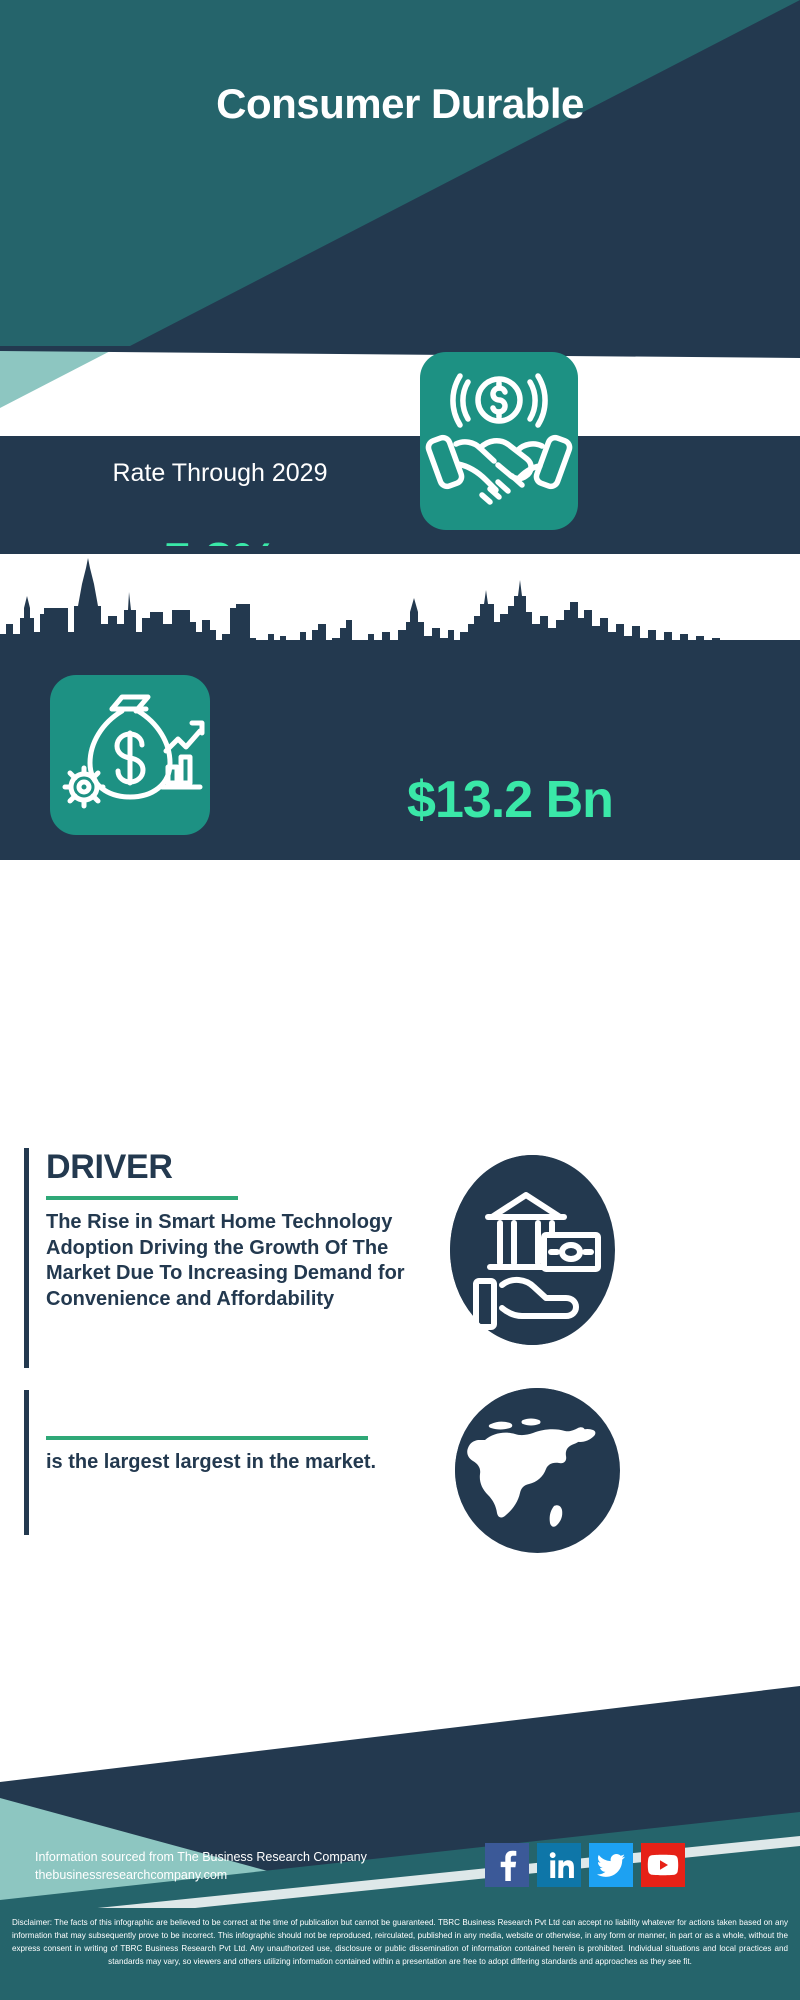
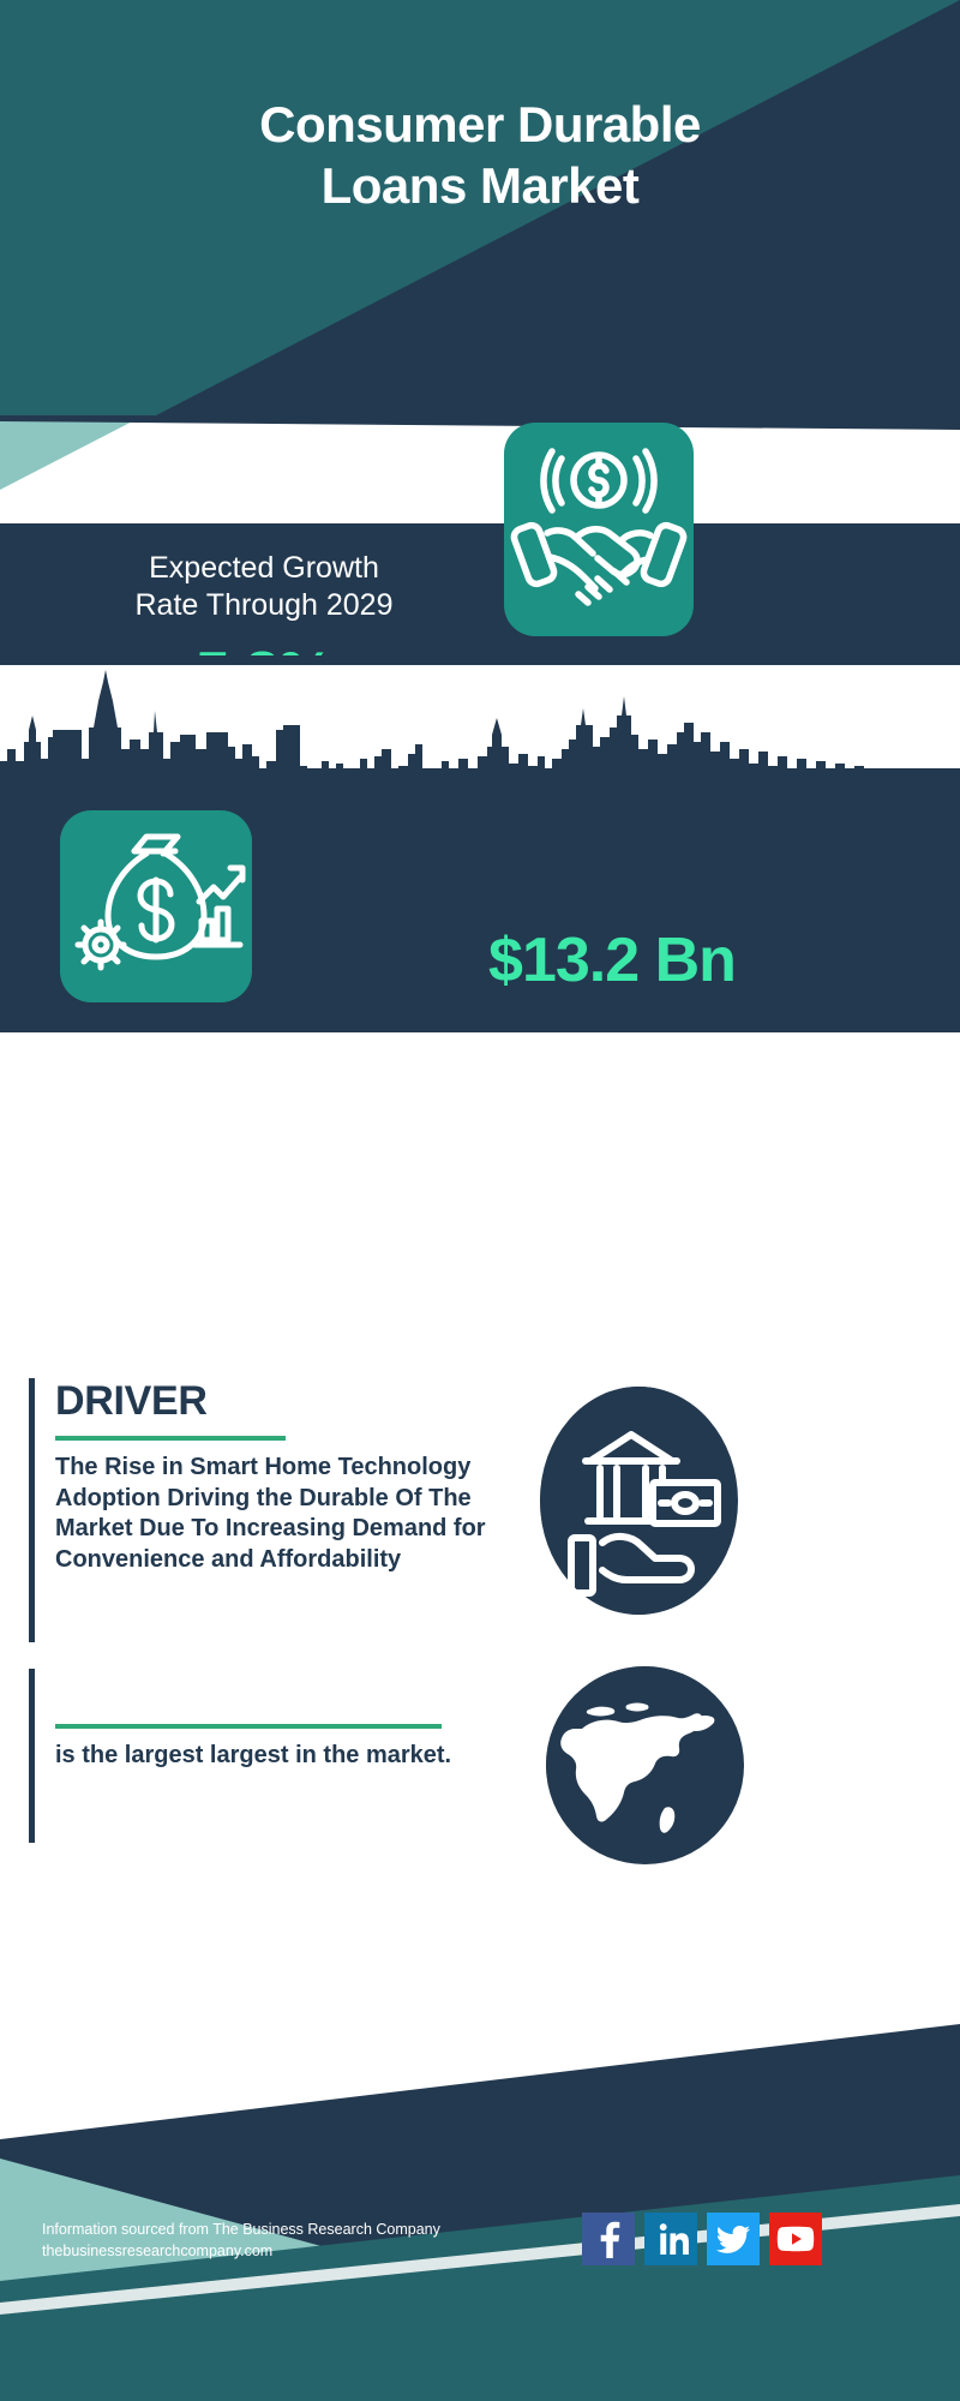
  Consumer Durable
+ Loans Market
+ Expected Growth
  Rate Through 2029
  $13.2 Bn
  DRIVER
- The Rise in Smart Home Technology Adoption Driving the Growth Of The Market Due To Increasing Demand for Convenience and Affordability
+ The Rise in Smart Home Technology Adoption Driving the Durable Of The Market Due To Increasing Demand for Convenience and Affordability
  is the largest largest in the market.
  Information sourced from The Business Research Company
  thebusinessresearchcompany.com
- Disclaimer: The facts of this infographic are believed to be correct at the time of publication but cannot be guaranteed. TBRC Business Research Pvt Ltd can accept no liability whatever for actions taken based on any information that may subsequently prove to be incorrect. This infographic should not be reproduced, reirculated, published in any media, website or otherwise, in any form or manner, in part or as a whole, without the express consent in writing of TBRC Business Research Pvt Ltd. Any unauthorized use, disclosure or public dissemination of information contained herein is prohibited. Individual situations and local practices and standards may vary, so viewers and others utilizing information contained within a presentation are free to adopt differing standards and approaches as they see fit.
